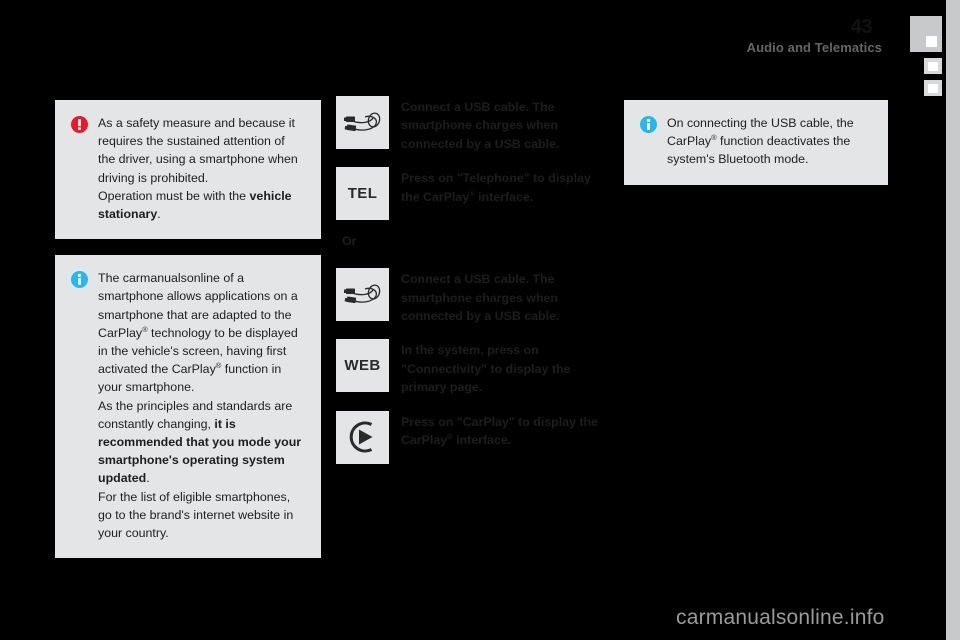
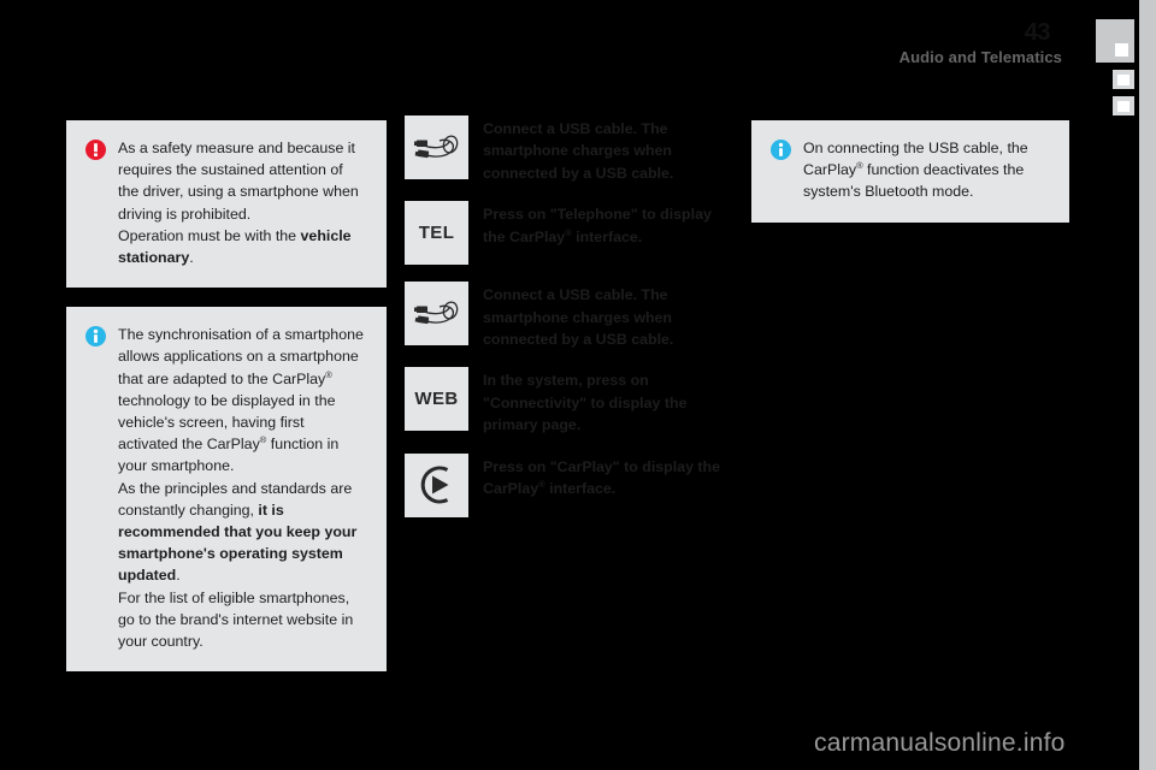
  Audio and Telematics
  As a safety measure and because it requires the sustained attention of the driver, using a smartphone when driving is prohibited.
  Operation must be with the vehicle stationary.
- The carmanualsonline of a smartphone allows applications on a smartphone that are adapted to the CarPlay® technology to be displayed in the vehicle's screen, having first activated the CarPlay® function in your smartphone.
+ The synchronisation of a smartphone allows applications on a smartphone that are adapted to the CarPlay® technology to be displayed in the vehicle's screen, having first activated the CarPlay® function in your smartphone.
- As the principles and standards are constantly changing, it is recommended that you mode your smartphone's operating system updated.
+ As the principles and standards are constantly changing, it is recommended that you keep your smartphone's operating system updated.
  For the list of eligible smartphones, go to the brand's internet website in your country.
  Connect a USB cable. The smartphone charges when connected by a USB cable.
  TEL
  Press on "Telephone" to display the CarPlay interface.
- Or
  Connect a USB cable. The smartphone charges when connected by a USB cable.
  WEB
  In the system, press on "Connectivity" to display the primary page.
  Press on "CarPlay" to display the CarPlay interface.
  On connecting the USB cable, the CarPlay® function deactivates the system's Bluetooth mode.
  carmanualsonline.info
